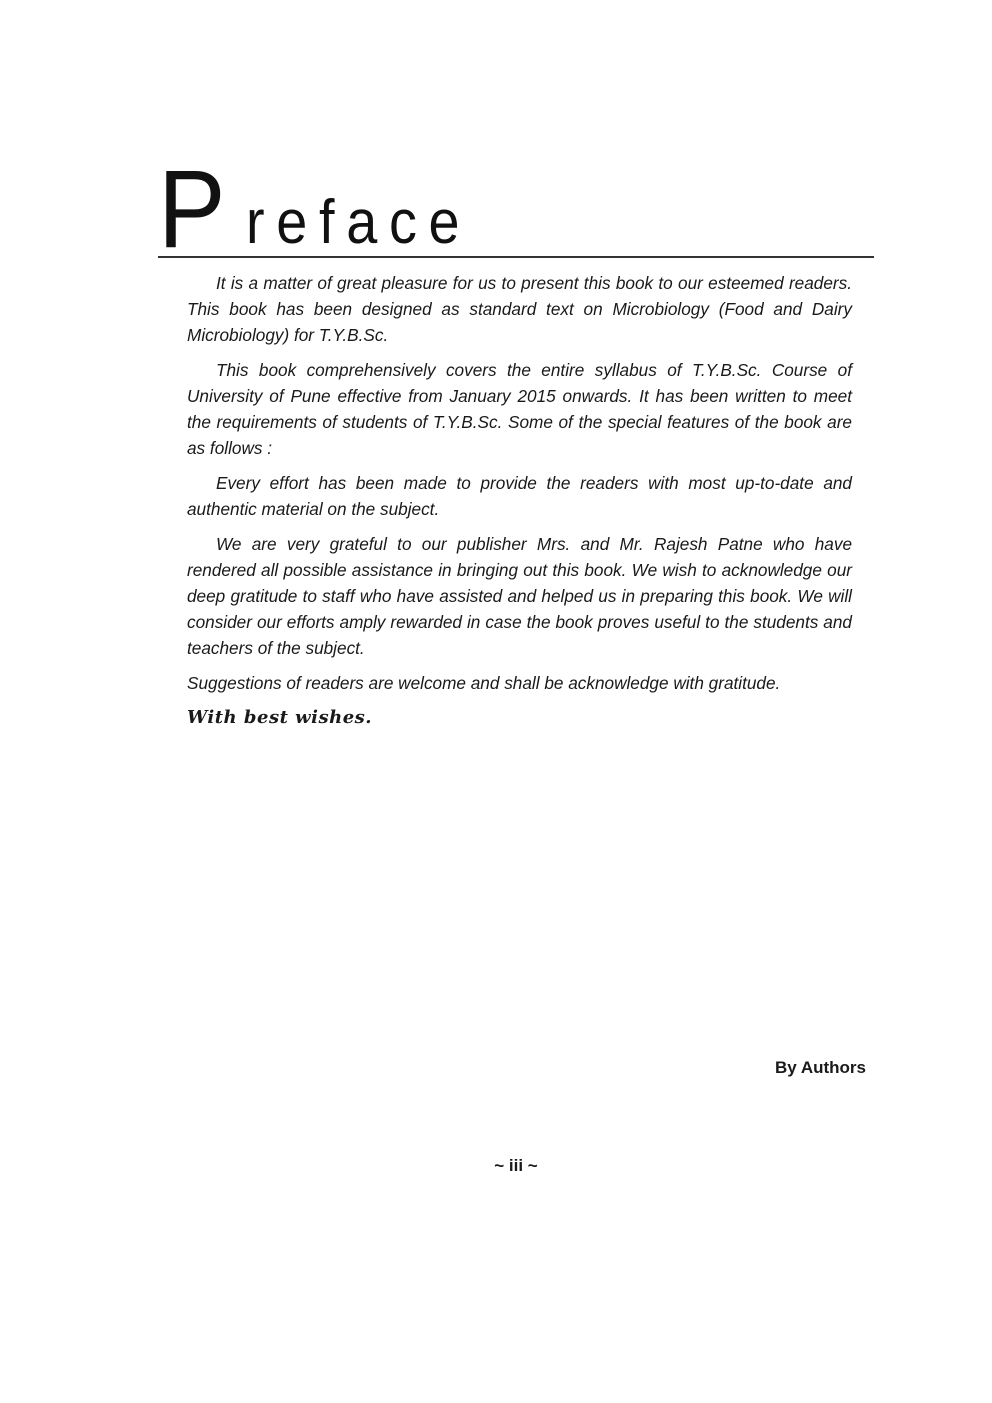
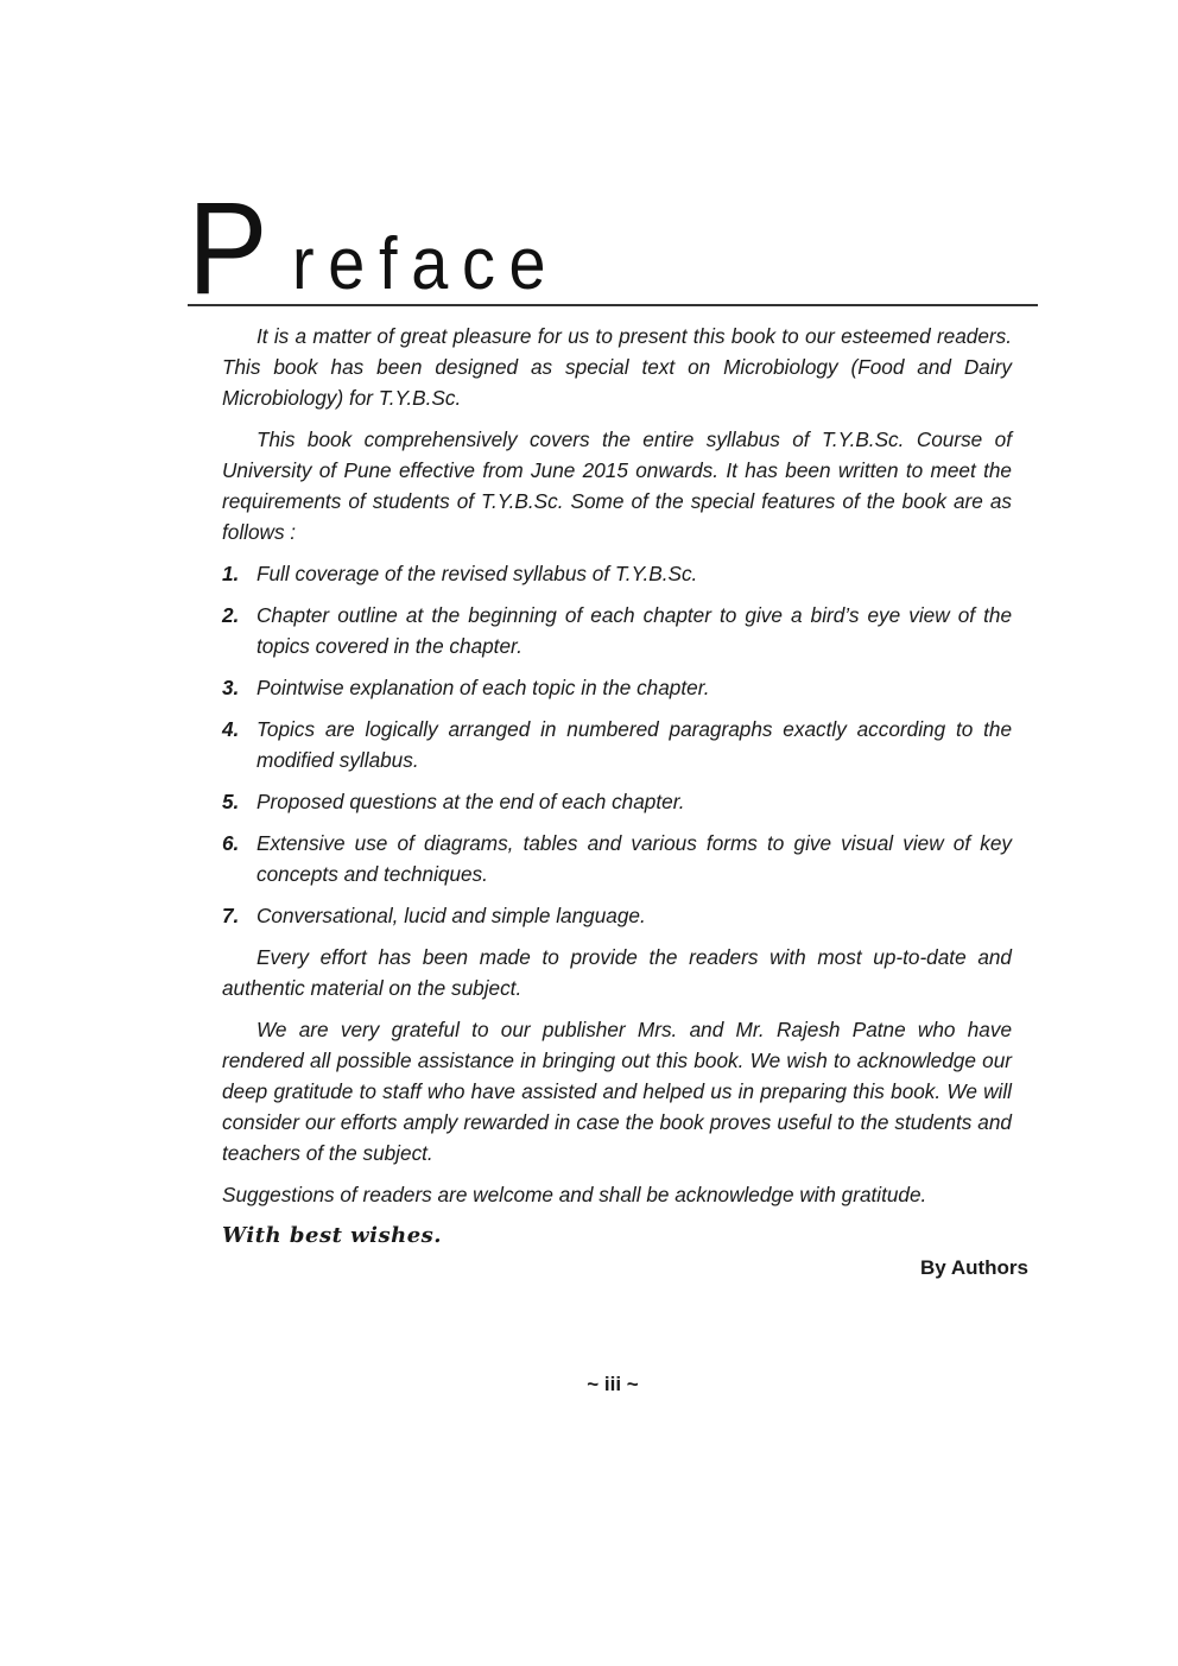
  P
  reface
- It is a matter of great pleasure for us to present this book to our esteemed readers. This book has been designed as standard text on Microbiology (Food and Dairy Microbiology) for T.Y.B.Sc.
+ It is a matter of great pleasure for us to present this book to our esteemed readers. This book has been designed as special text on Microbiology (Food and Dairy Microbiology) for T.Y.B.Sc.
- This book comprehensively covers the entire syllabus of T.Y.B.Sc. Course of University of Pune effective from January 2015 onwards. It has been written to meet the requirements of students of T.Y.B.Sc. Some of the special features of the book are as follows :
+ This book comprehensively covers the entire syllabus of T.Y.B.Sc. Course of University of Pune effective from June 2015 onwards. It has been written to meet the requirements of students of T.Y.B.Sc. Some of the special features of the book are as follows :
+ 1.
+ Full coverage of the revised syllabus of T.Y.B.Sc.
+ 2.
+ Chapter outline at the beginning of each chapter to give a bird’s eye view of the topics covered in the chapter.
+ 3.
+ Pointwise explanation of each topic in the chapter.
+ 4.
+ Topics are logically arranged in numbered paragraphs exactly according to the modified syllabus.
+ 5.
+ Proposed questions at the end of each chapter.
+ 6.
+ Extensive use of diagrams, tables and various forms to give visual view of key concepts and techniques.
+ 7.
+ Conversational, lucid and simple language.
  Every effort has been made to provide the readers with most up-to-date and authentic material on the subject.
  We are very grateful to our publisher Mrs. and Mr. Rajesh Patne who have rendered all possible assistance in bringing out this book. We wish to acknowledge our deep gratitude to staff who have assisted and helped us in preparing this book. We will consider our efforts amply rewarded in case the book proves useful to the students and teachers of the subject.
  Suggestions of readers are welcome and shall be acknowledge with gratitude.
  With best wishes.
  By Authors
  ~ iii ~
